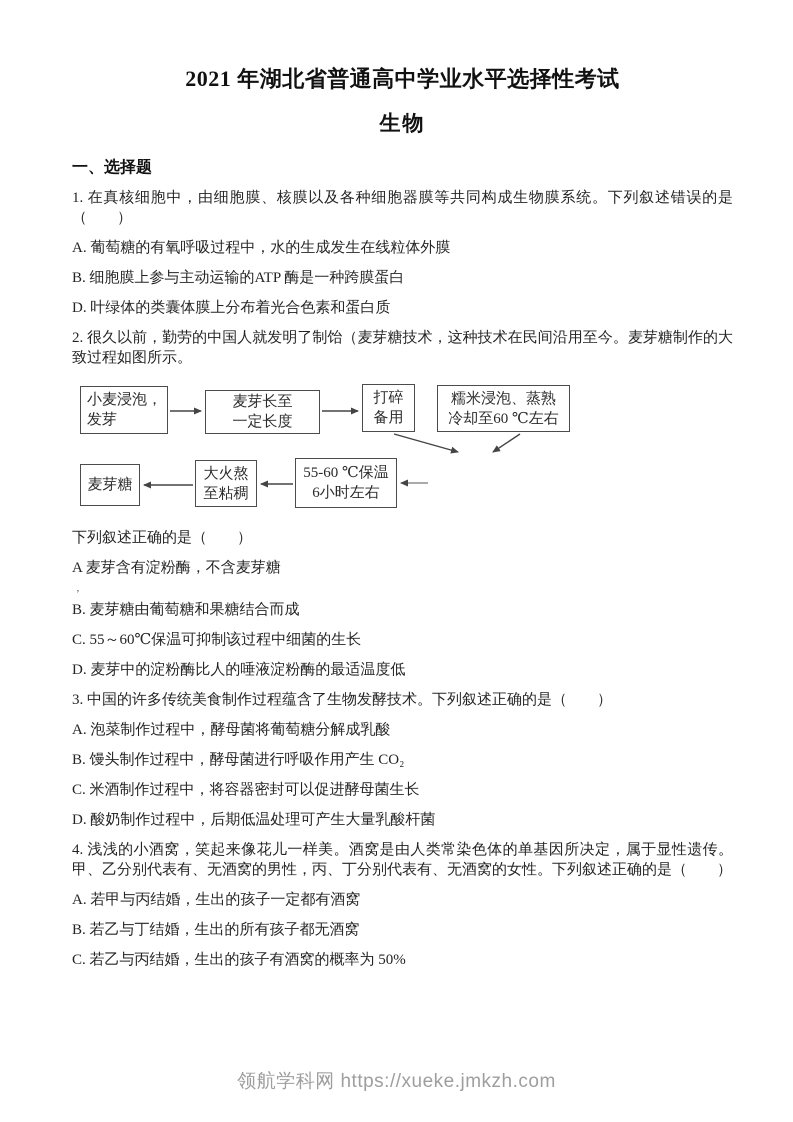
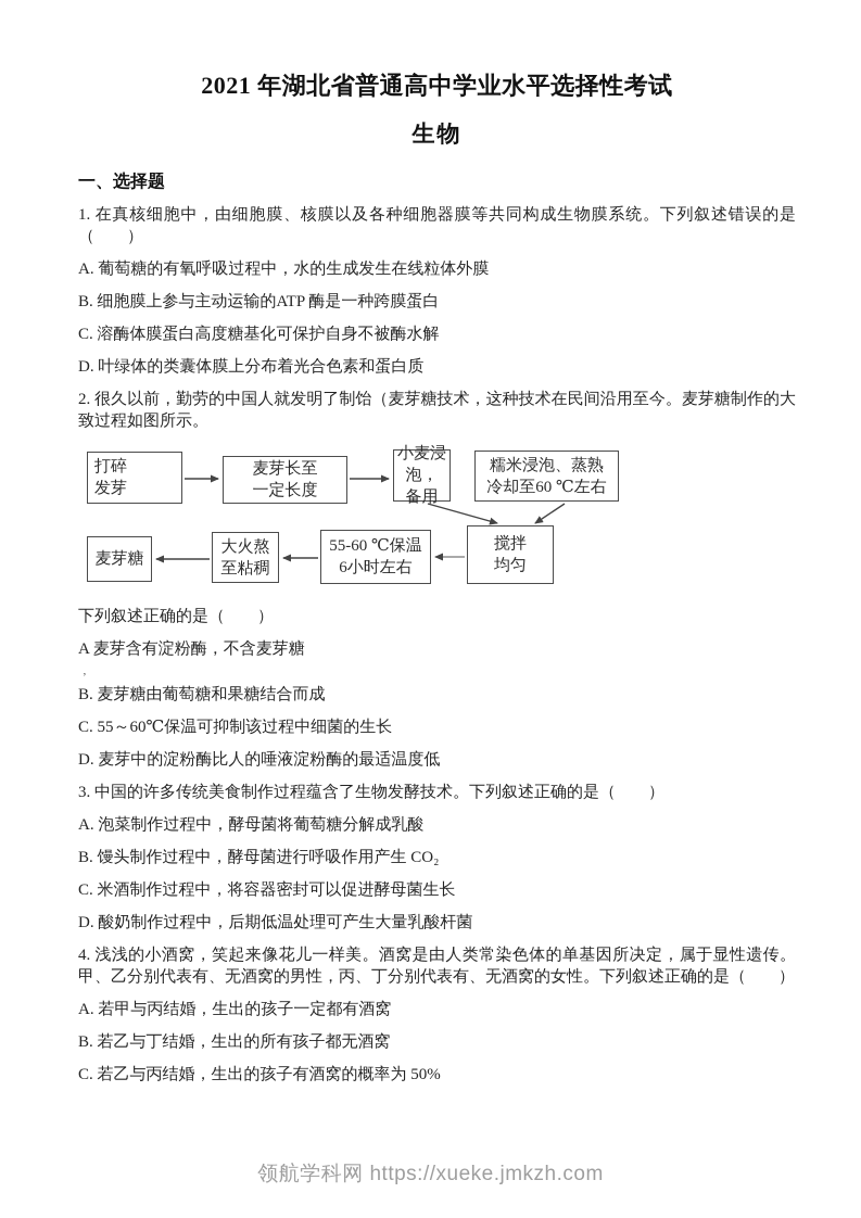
  2021 年湖北省普通高中学业水平选择性考试
  生物
  一、选择题
  1. 在真核细胞中，由细胞膜、核膜以及各种细胞器膜等共同构成生物膜系统。下列叙述错误的是（ ）
  A. 葡萄糖的有氧呼吸过程中，水的生成发生在线粒体外膜
  B. 细胞膜上参与主动运输的ATP 酶是一种跨膜蛋白
+ C. 溶酶体膜蛋白高度糖基化可保护自身不被酶水解
  D. 叶绿体的类囊体膜上分布着光合色素和蛋白质
  2. 很久以前，勤劳的中国人就发明了制饴（麦芽糖技术，这种技术在民间沿用至今。麦芽糖制作的大致过程如图所示。
- 小麦浸泡，
+ 打碎
  发芽
  麦芽长至
  一定长度
- 打碎
+ 小麦浸泡，
  备用
  糯米浸泡、蒸熟
  冷却至60 ℃左右
  麦芽糖
  大火熬
  至粘稠
  55-60 ℃保温
  6小时左右
+ 搅拌
+ 均匀
  下列叙述正确的是（ ）
  A 麦芽含有淀粉酶，不含麦芽糖
  ’
  B. 麦芽糖由葡萄糖和果糖结合而成
  C. 55～60℃保温可抑制该过程中细菌的生长
  D. 麦芽中的淀粉酶比人的唾液淀粉酶的最适温度低
  3. 中国的许多传统美食制作过程蕴含了生物发酵技术。下列叙述正确的是（ ）
  A. 泡菜制作过程中，酵母菌将葡萄糖分解成乳酸
  B. 馒头制作过程中，酵母菌进行呼吸作用产生 CO₂
  C. 米酒制作过程中，将容器密封可以促进酵母菌生长
  D. 酸奶制作过程中，后期低温处理可产生大量乳酸杆菌
  4. 浅浅的小酒窝，笑起来像花儿一样美。酒窝是由人类常染色体的单基因所决定，属于显性遗传。甲、乙分别代表有、无酒窝的男性，丙、丁分别代表有、无酒窝的女性。下列叙述正确的是（ ）
  A. 若甲与丙结婚，生出的孩子一定都有酒窝
  B. 若乙与丁结婚，生出的所有孩子都无酒窝
  C. 若乙与丙结婚，生出的孩子有酒窝的概率为 50%
  领航学科网 https://xueke.jmkzh.com
